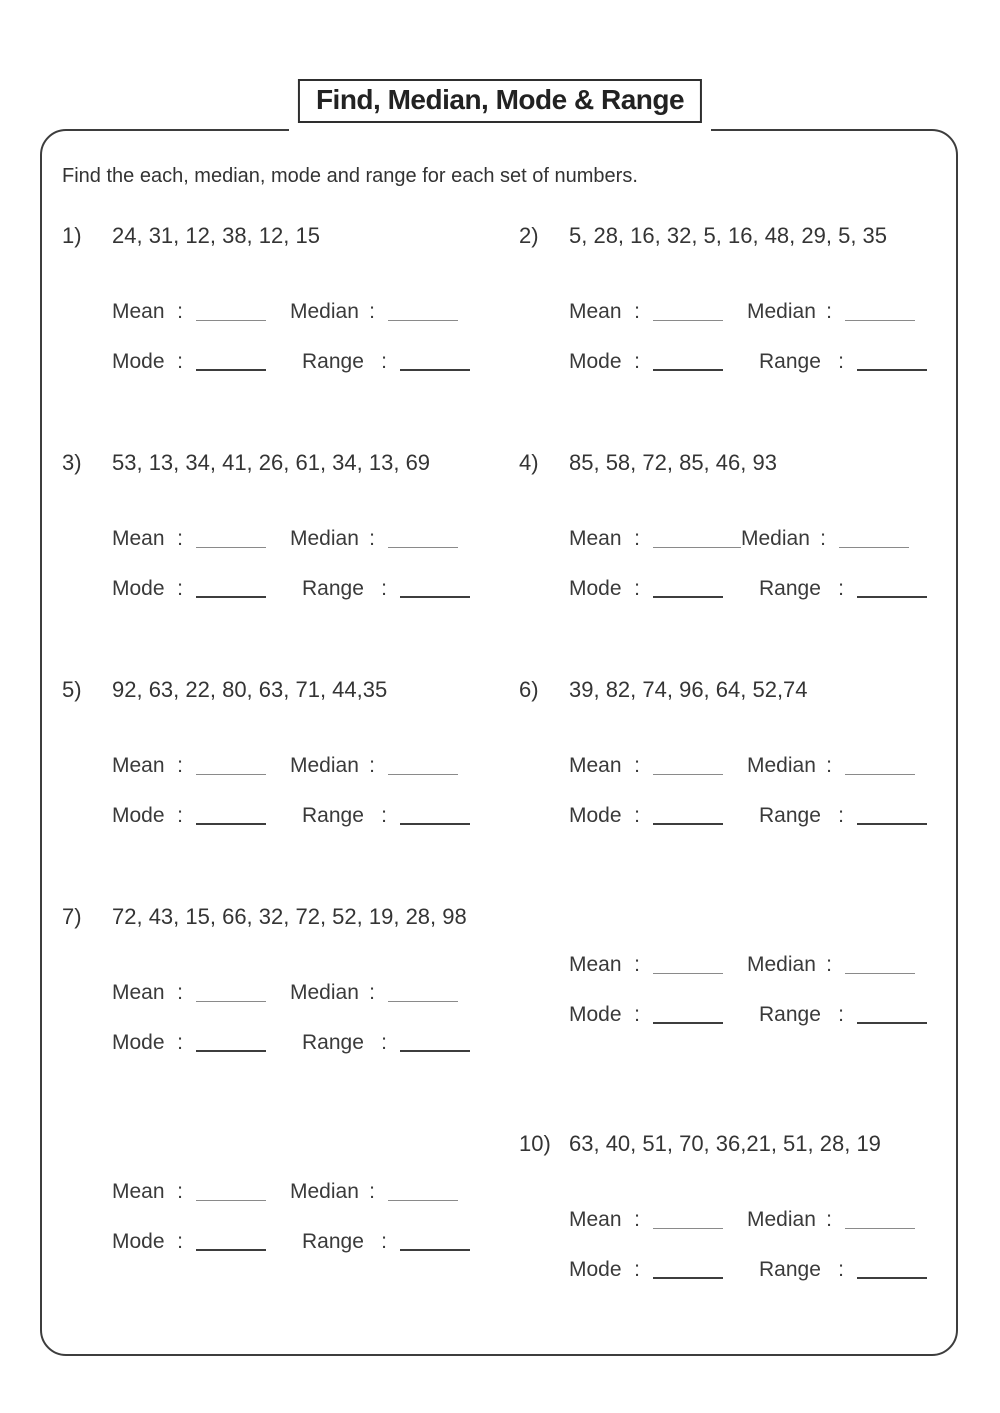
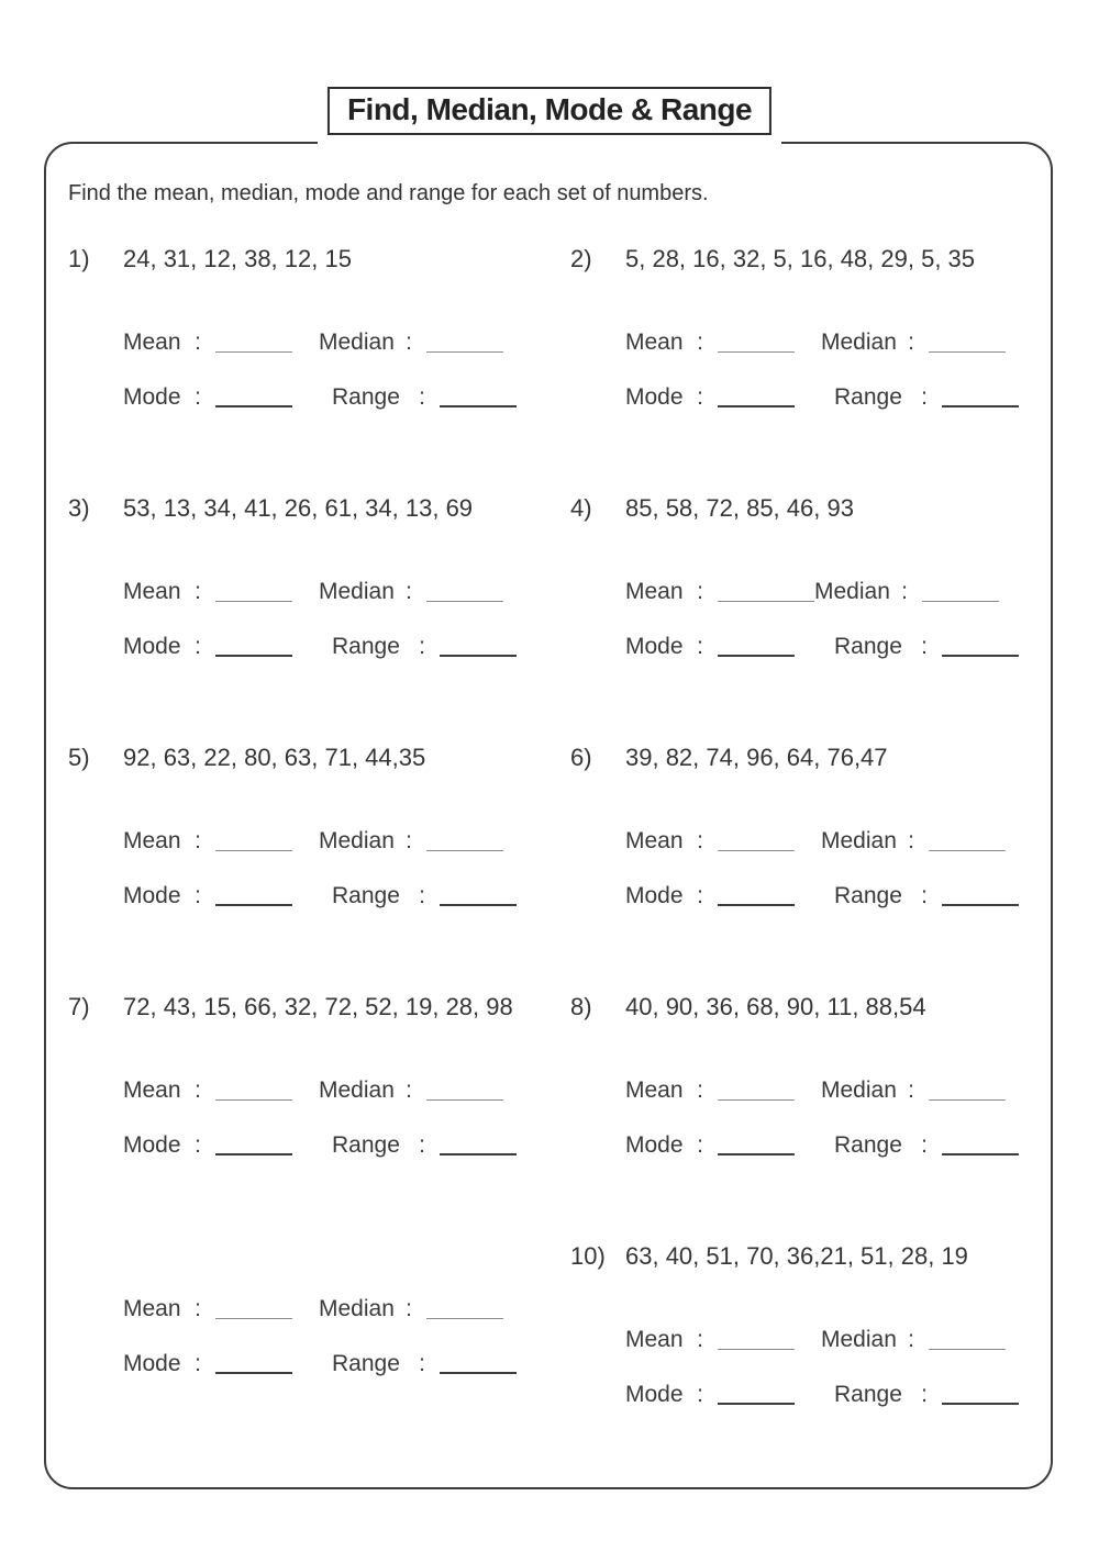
  Find, Median, Mode & Range
- Find the each, median, mode and range for each set of numbers.
+ Find the mean, median, mode and range for each set of numbers.
  1)
  24, 31, 12, 38, 12, 15
  Mean
  :
  Median
  :
  Mode
  :
  Range
  :
  2)
  5, 28, 16, 32, 5, 16, 48, 29, 5, 35
  Mean
  :
  Median
  :
  Mode
  :
  Range
  :
  3)
  53, 13, 34, 41, 26, 61, 34, 13, 69
  Mean
  :
  Median
  :
  Mode
  :
  Range
  :
  4)
  85, 58, 72, 85, 46, 93
  Mean
  :
  Median
  :
  Mode
  :
  Range
  :
  5)
  92, 63, 22, 80, 63, 71, 44,35
  Mean
  :
  Median
  :
  Mode
  :
  Range
  :
  6)
- 39, 82, 74, 96, 64, 52,74
+ 39, 82, 74, 96, 64, 76,47
  Mean
  :
  Median
  :
  Mode
  :
  Range
  :
  7)
  72, 43, 15, 66, 32, 72, 52, 19, 28, 98
  Mean
  :
  Median
  :
  Mode
  :
  Range
  :
+ 8)
+ 40, 90, 36, 68, 90, 11, 88,54
  Mean
  :
  Median
  :
  Mode
  :
  Range
  :
  Mean
  :
  Median
  :
  Mode
  :
  Range
  :
  10)
  63, 40, 51, 70, 36,21, 51, 28, 19
  Mean
  :
  Median
  :
  Mode
  :
  Range
  :
